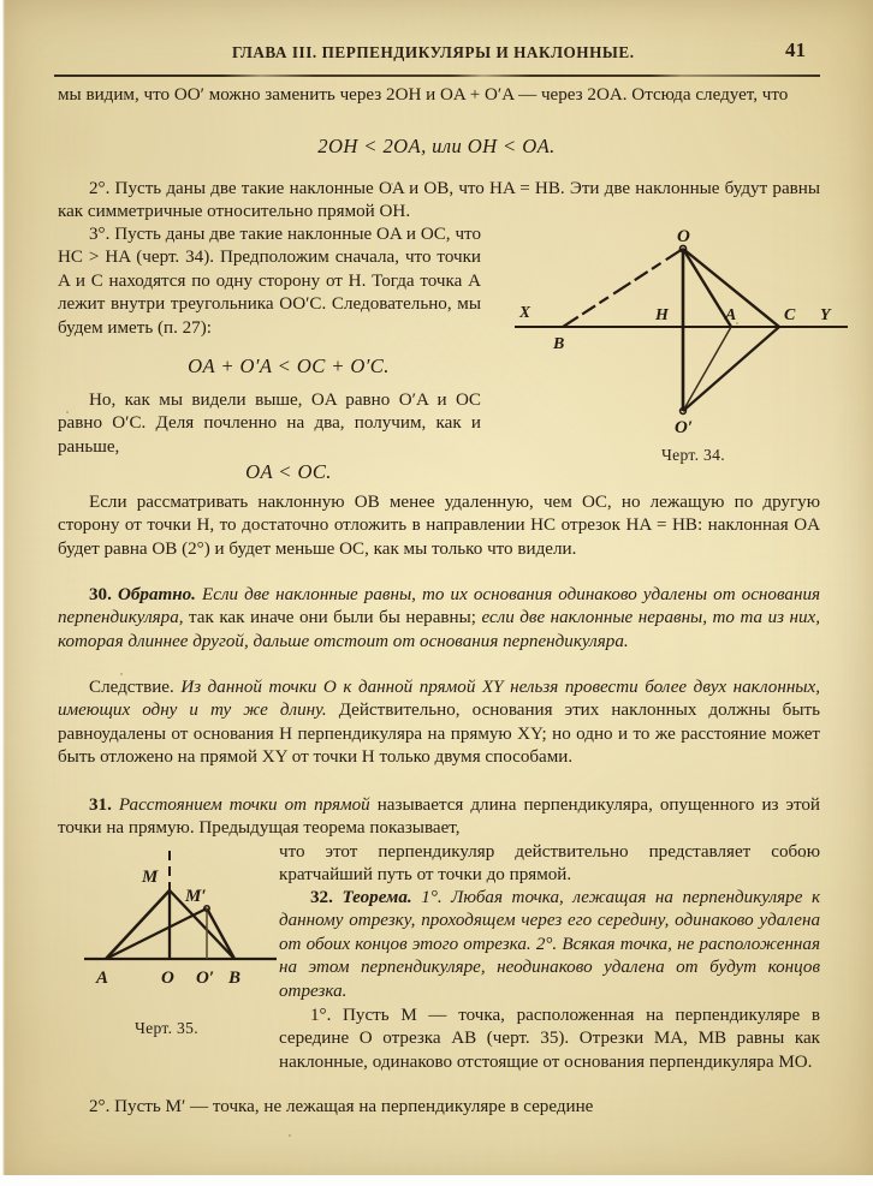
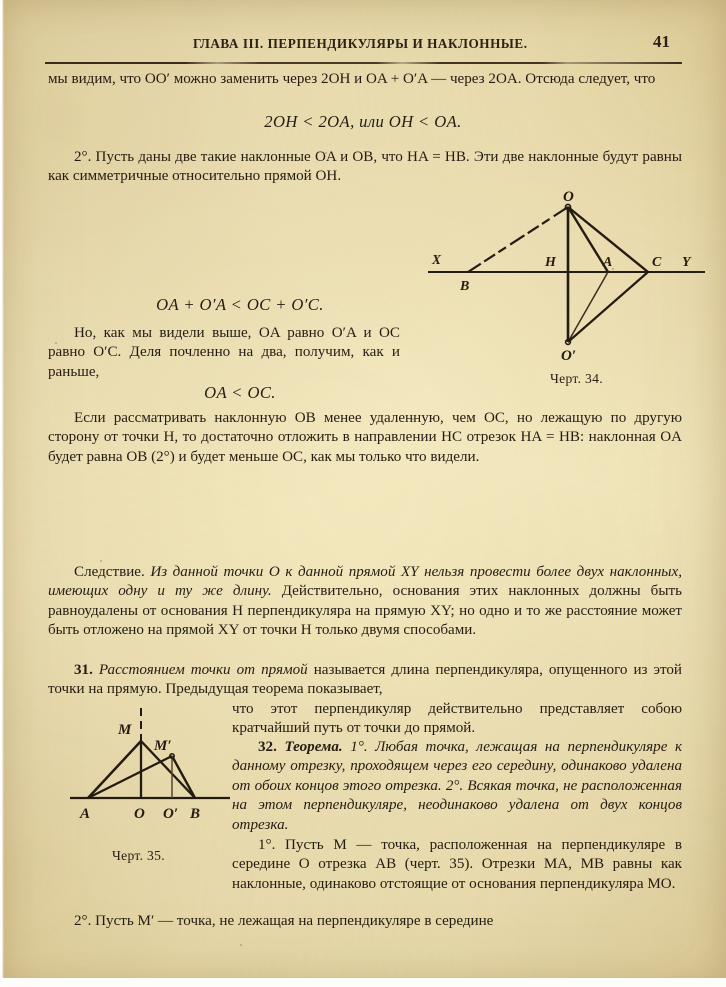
  ГЛАВА III. ПЕРПЕНДИКУЛЯРЫ И НАКЛОННЫЕ.
  41
  мы видим, что OO′ можно заменить через 2OH и OA + O′A — через 2OA. Отсюда следует, что
  2OH < 2OA, или OH < OA.
  2°. Пусть даны две такие наклонные OA и OB, что HA = HB. Эти две наклонные будут равны как симметричные относительно прямой OH.
- 3°. Пусть даны две такие наклонные OA и OC, что HC > HA (черт. 34). Предположим сначала, что точки A и C находятся по одну сторону от H. Тогда точка A лежит внутри треугольника OO′C. Следовательно, мы будем иметь (п. 27):
  OA + O′A < OC + O′C.
  Но, как мы видели выше, OA равно O′A и OC равно O′C. Деля почленно на два, получим, как и раньше,
  OA < OC.
  O
  O′
  H
  A
  B
  C
  X
  Y
  Черт. 34.
  Если рассматривать наклонную OB менее удаленную, чем OC, но лежащую по другую сторону от точки H, то достаточно отложить в направлении HC отрезок HA = HB: наклонная OA будет равна OB (2°) и будет меньше OC, как мы только что видели.
- 30. Обратно. Если две наклонные равны, то их основания одинаково удалены от основания перпендикуляра, так как иначе они были бы неравны; если две наклонные неравны, то та из них, которая длиннее другой, дальше отстоит от основания перпендикуляра.
  Следствие. Из данной точки O к данной прямой XY нельзя провести более двух наклонных, имеющих одну и ту же длину. Действительно, основания этих наклонных должны быть равноудалены от основания H перпендикуляра на прямую XY; но одно и то же расстояние может быть отложено на прямой XY от точки H только двумя способами.
  31. Расстоянием точки от прямой называется длина перпендикуляра, опущенного из этой точки на прямую. Предыдущая теорема показывает,
  что этот перпендикуляр действительно представляет собою кратчайший путь от точки до прямой.
- 32. Теорема. 1°. Любая точка, лежащая на перпендикуляре к данному отрезку, проходящем через его середину, одинаково удалена от обоих концов этого отрезка. 2°. Всякая точка, не расположенная на этом перпендикуляре, неодинаково удалена от будут концов отрезка.
+ 32. Теорема. 1°. Любая точка, лежащая на перпендикуляре к данному отрезку, проходящем через его середину, одинаково удалена от обоих концов этого отрезка. 2°. Всякая точка, не расположенная на этом перпендикуляре, неодинаково удалена от двух концов отрезка.
  1°. Пусть M — точка, расположенная на перпендикуляре в середине O отрезка AB (черт. 35). Отрезки MA, MB равны как наклонные, одинаково отстоящие от основания перпендикуляра MO.
  2°. Пусть M′ — точка, не лежащая на перпендикуляре в середине
  M
  M′
  A
  O
  O′
  B
  Черт. 35.
